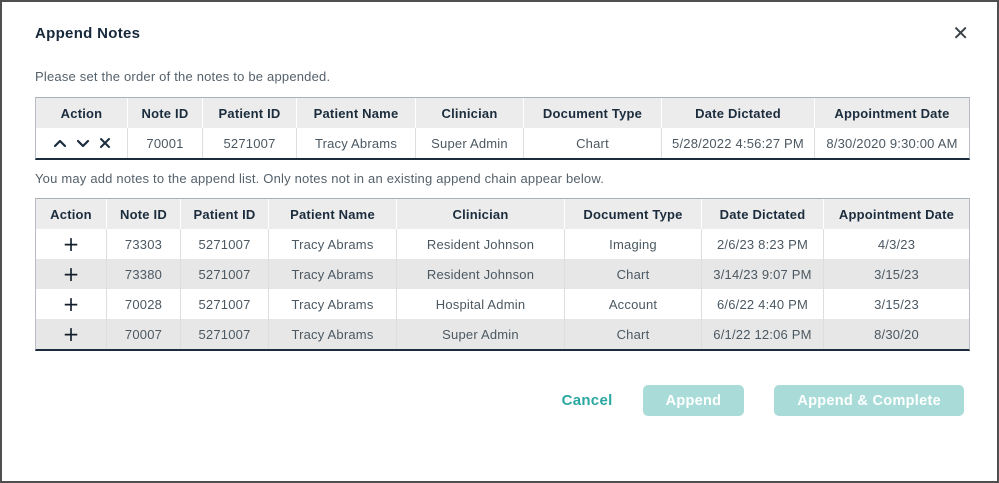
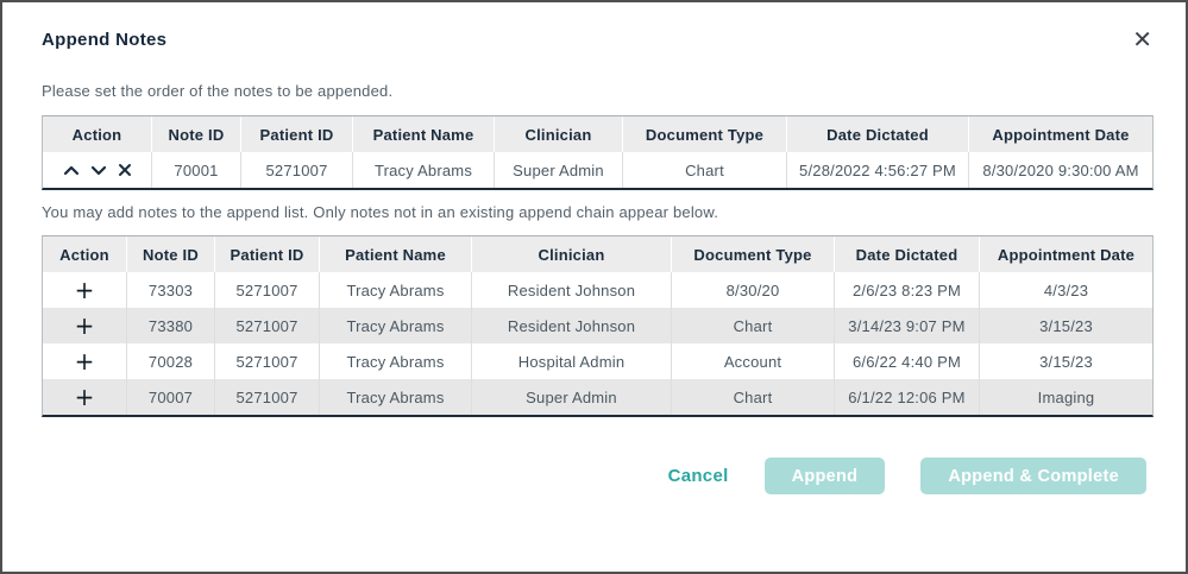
  Append Notes
  ✕
  Please set the order of the notes to be appended.
  Action	Note ID	Patient ID	Patient Name	Clinician	Document Type	Date Dictated	Appointment Date
  	70001	5271007	Tracy Abrams	Super Admin	Chart	5/28/2022 4:56:27 PM	8/30/2020 9:30:00 AM
  You may add notes to the append list. Only notes not in an existing append chain appear below.
  Action	Note ID	Patient ID	Patient Name	Clinician	Document Type	Date Dictated	Appointment Date
- +	73303	5271007	Tracy Abrams	Resident Johnson	Imaging	2/6/23 8:23 PM	4/3/23
+ +	73303	5271007	Tracy Abrams	Resident Johnson	8/30/20	2/6/23 8:23 PM	4/3/23
  +	73380	5271007	Tracy Abrams	Resident Johnson	Chart	3/14/23 9:07 PM	3/15/23
  +	70028	5271007	Tracy Abrams	Hospital Admin	Account	6/6/22 4:40 PM	3/15/23
- +	70007	5271007	Tracy Abrams	Super Admin	Chart	6/1/22 12:06 PM	8/30/20
+ +	70007	5271007	Tracy Abrams	Super Admin	Chart	6/1/22 12:06 PM	Imaging
  Cancel
  Append
  Append & Complete
